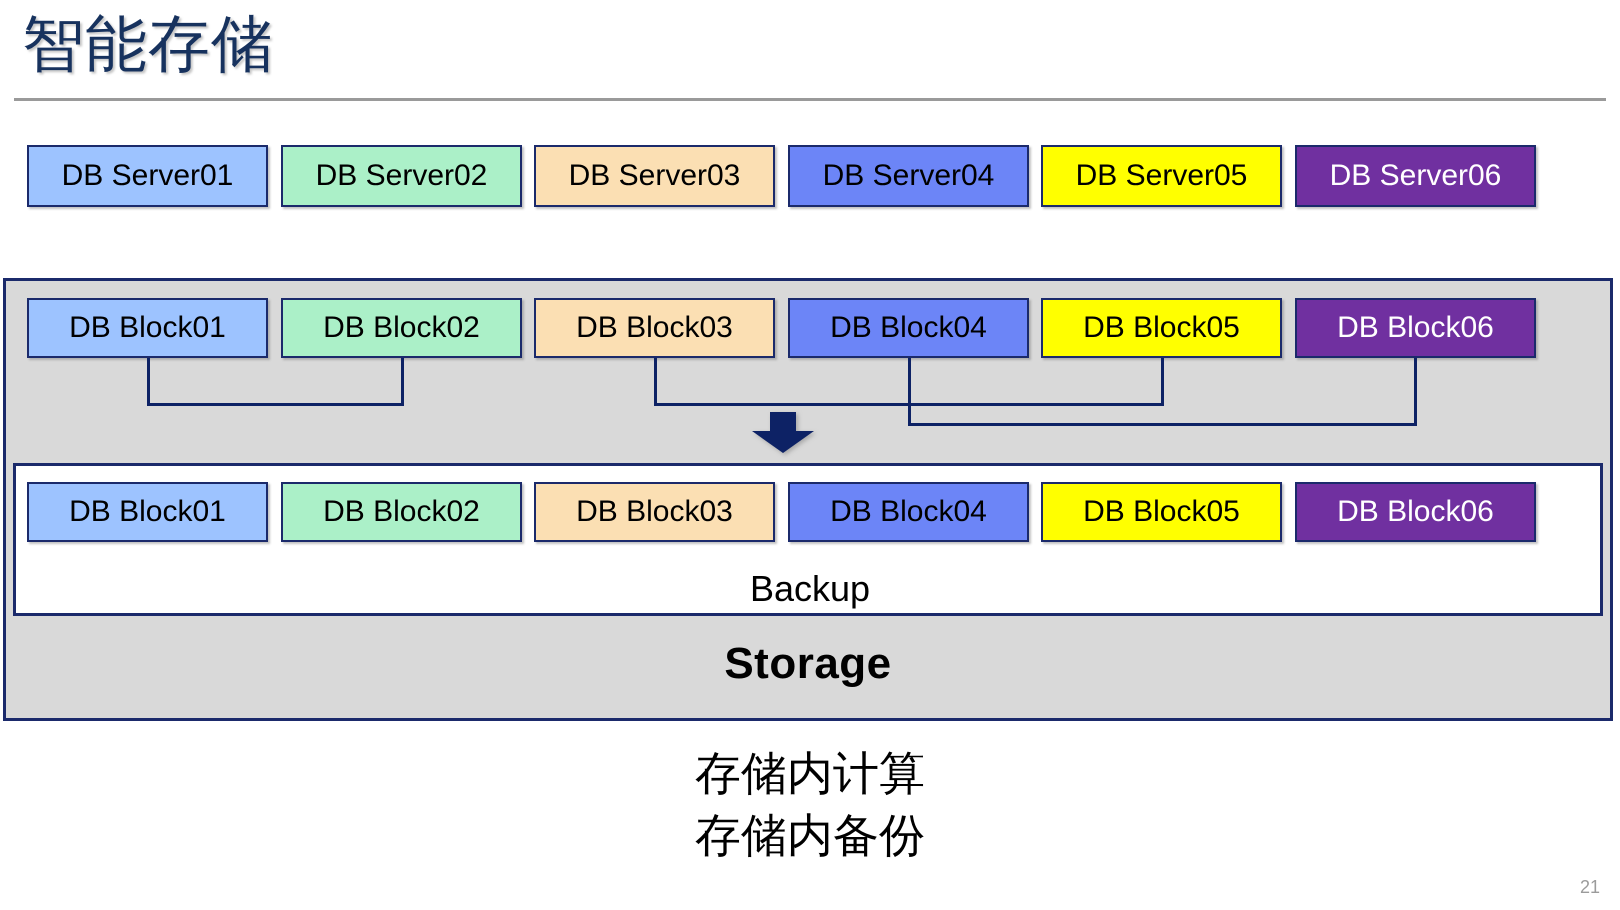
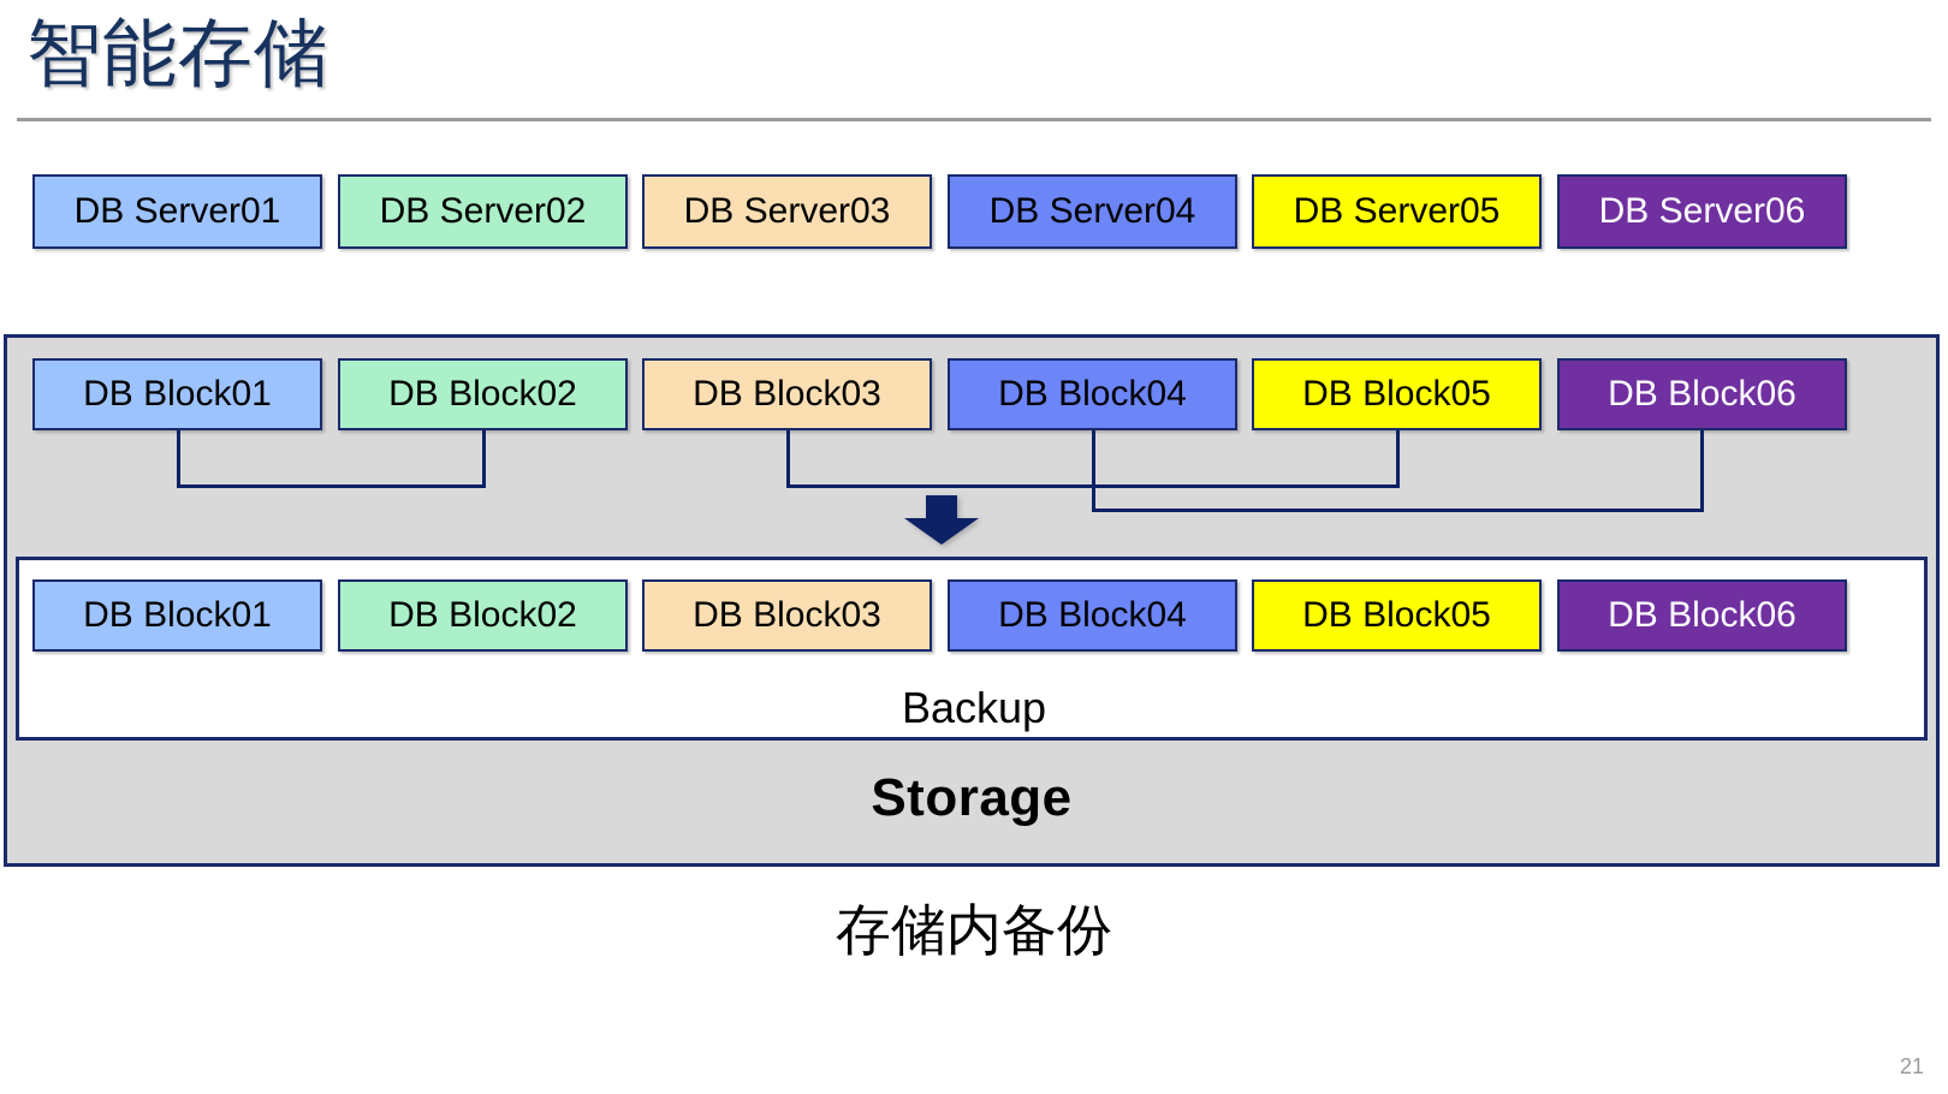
  智能存储
  DB Server01
  DB Server02
  DB Server03
  DB Server04
  DB Server05
  DB Server06
  Storage
  DB Block01
  DB Block02
  DB Block03
  DB Block04
  DB Block05
  DB Block06
  DB Block01
  DB Block02
  DB Block03
  DB Block04
  DB Block05
  DB Block06
  Backup
- 存储内计算
  存储内备份
  21
